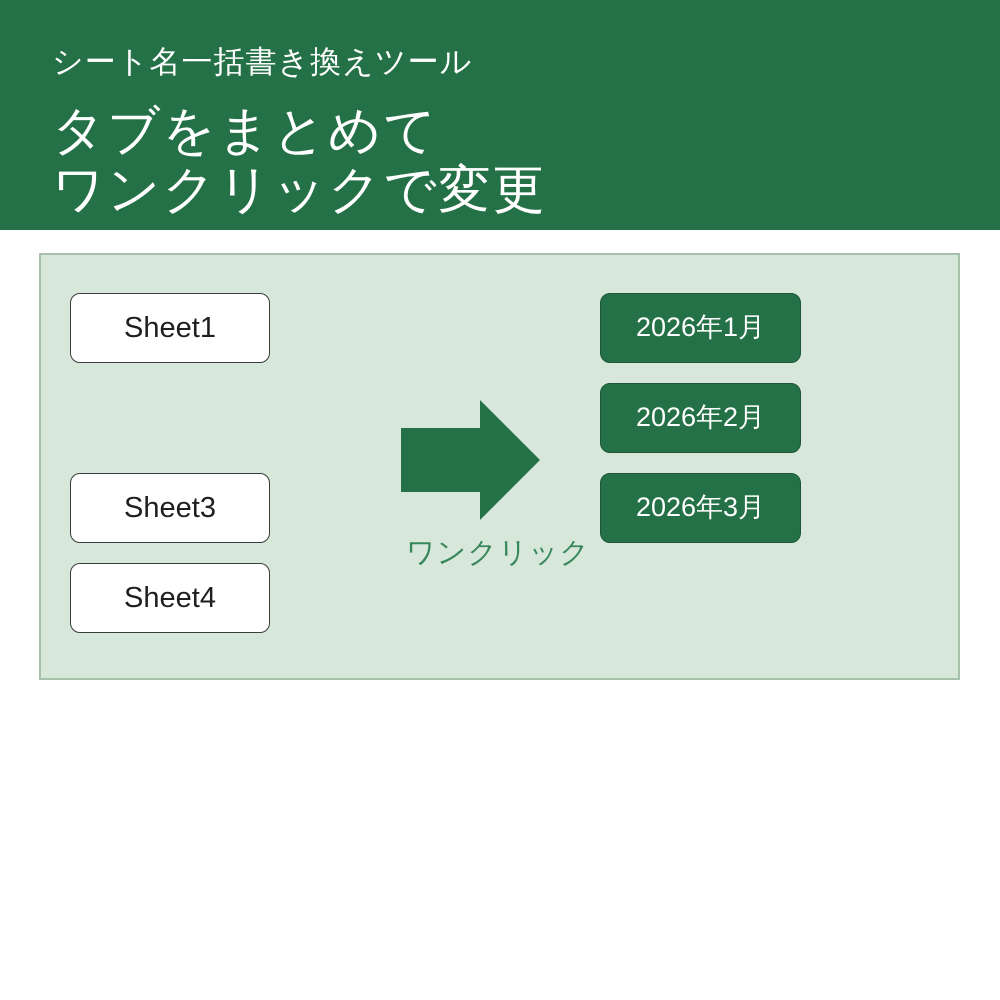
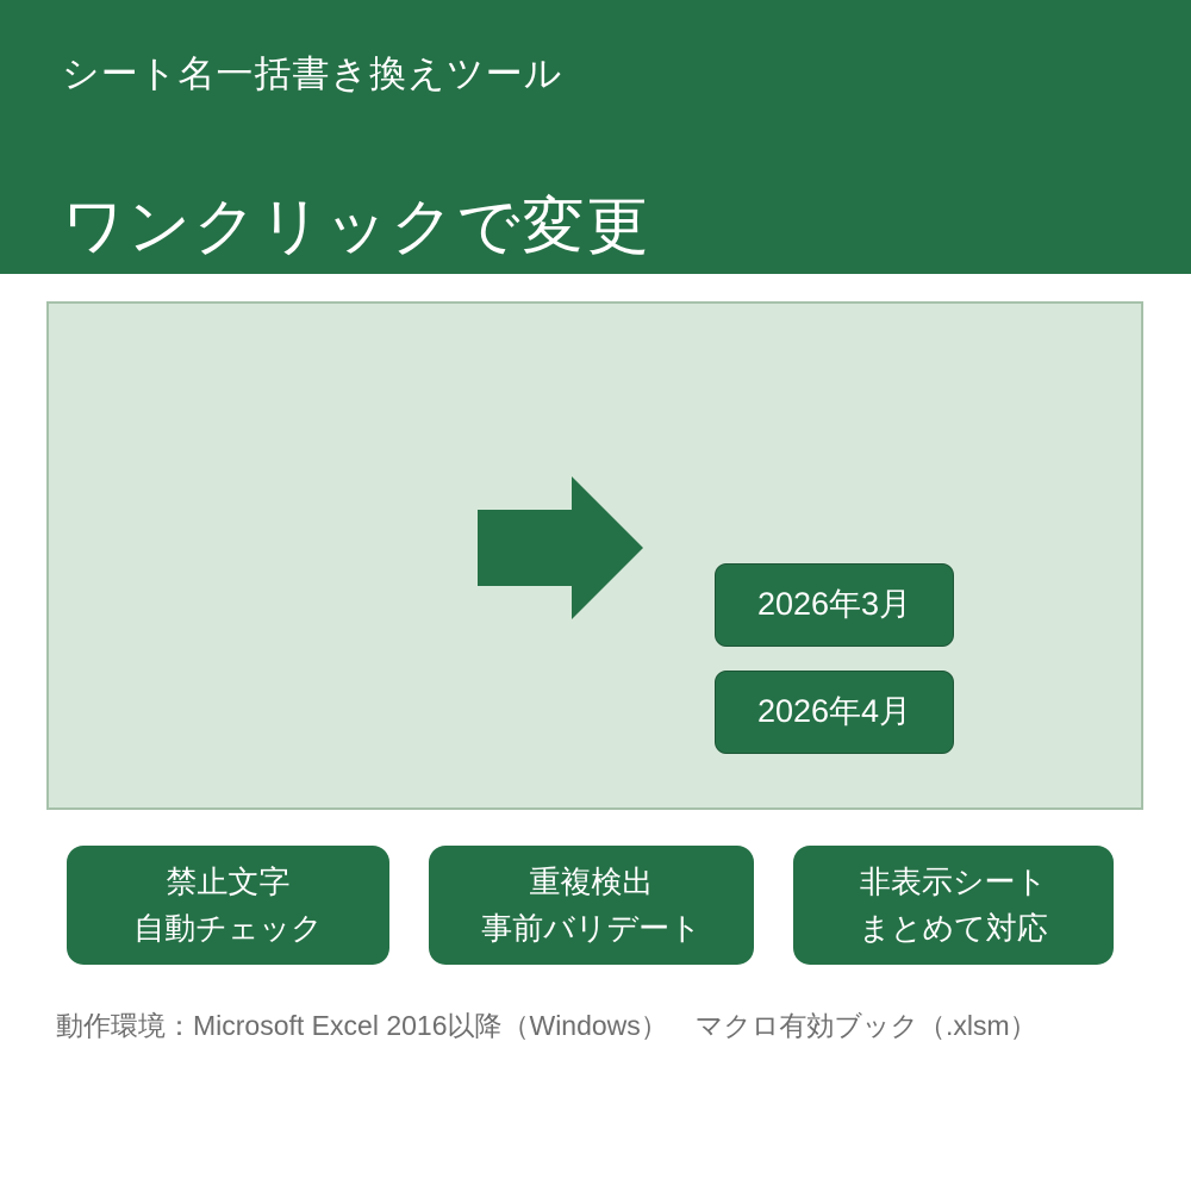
  シート名一括書き換えツール
- タブをまとめて
  ワンクリックで変更
- Sheet1
- Sheet3
- Sheet4
- ワンクリック
- 2026年1月
- 2026年2月
  2026年3月
+ 2026年4月
+ 禁止文字
+ 自動チェック
+ 重複検出
+ 事前バリデート
+ 非表示シート
+ まとめて対応
+ 動作環境：Microsoft Excel 2016以降（Windows） マクロ有効ブック（.xlsm）
